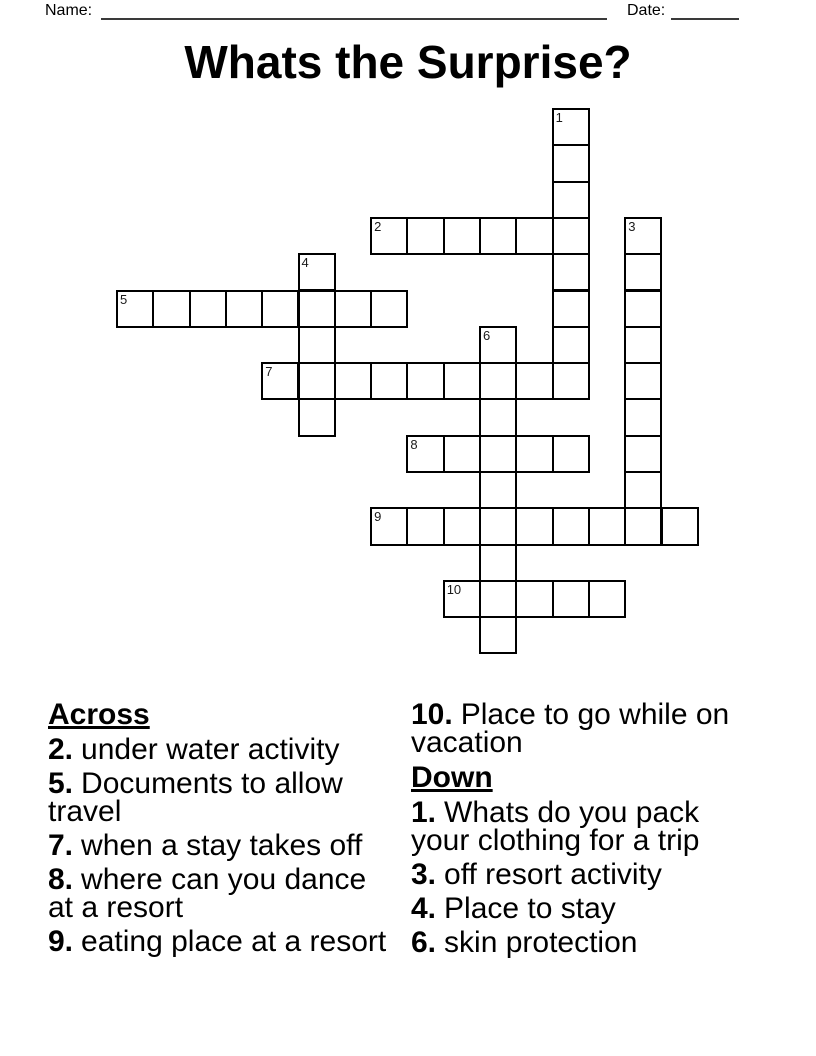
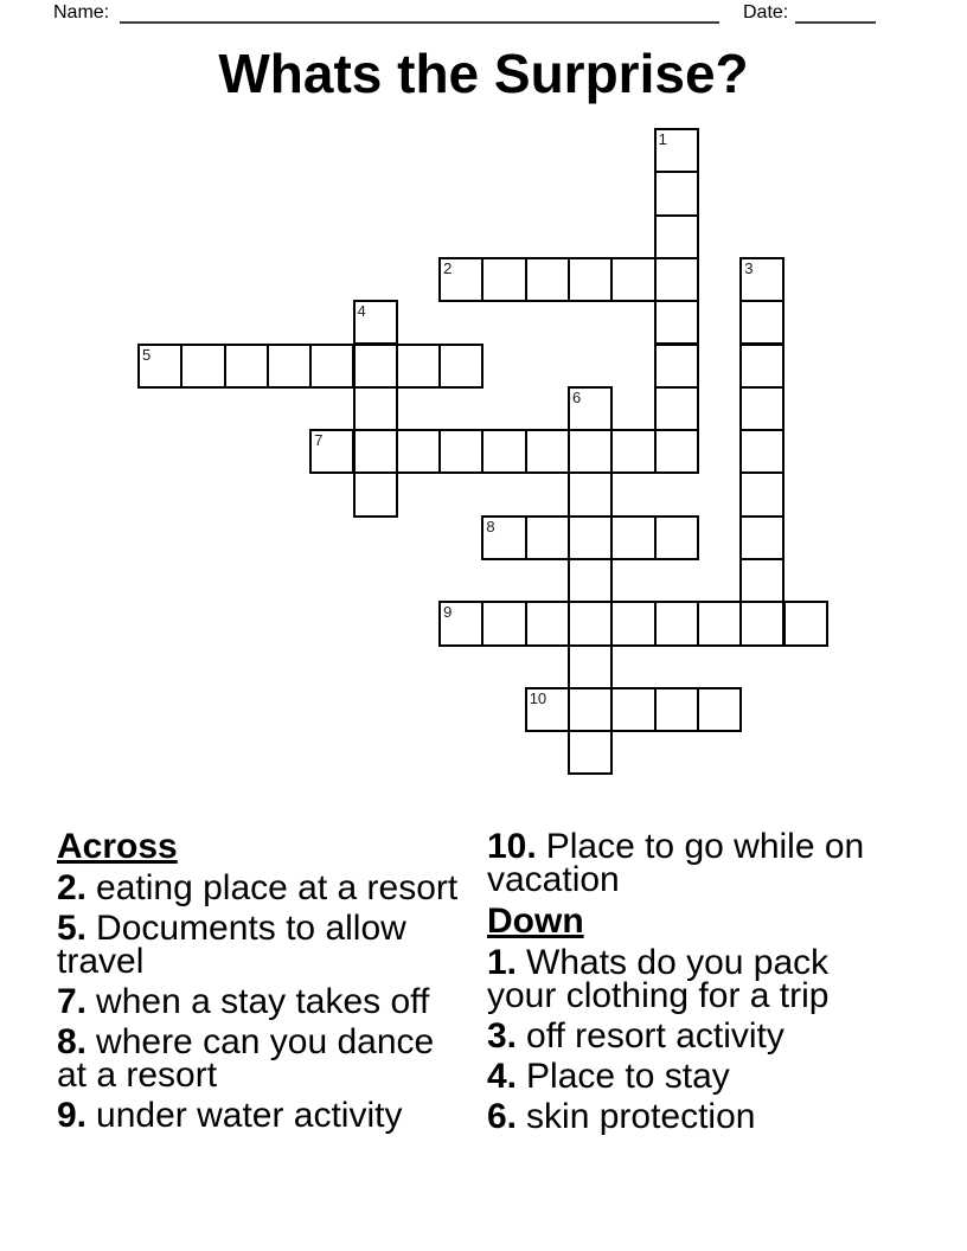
  Name:
  Date:
  Whats the Surprise?
  1
  2
  3
  4
  5
  6
  7
  8
  9
  10
  Across
- 2. under water activity
+ 2. eating place at a resort
  5. Documents to allow travel
  7. when a stay takes off
  8. where can you dance at a resort
- 9. eating place at a resort
+ 9. under water activity
  10. Place to go while on vacation
  Down
  1. Whats do you pack your clothing for a trip
  3. off resort activity
  4. Place to stay
  6. skin protection
